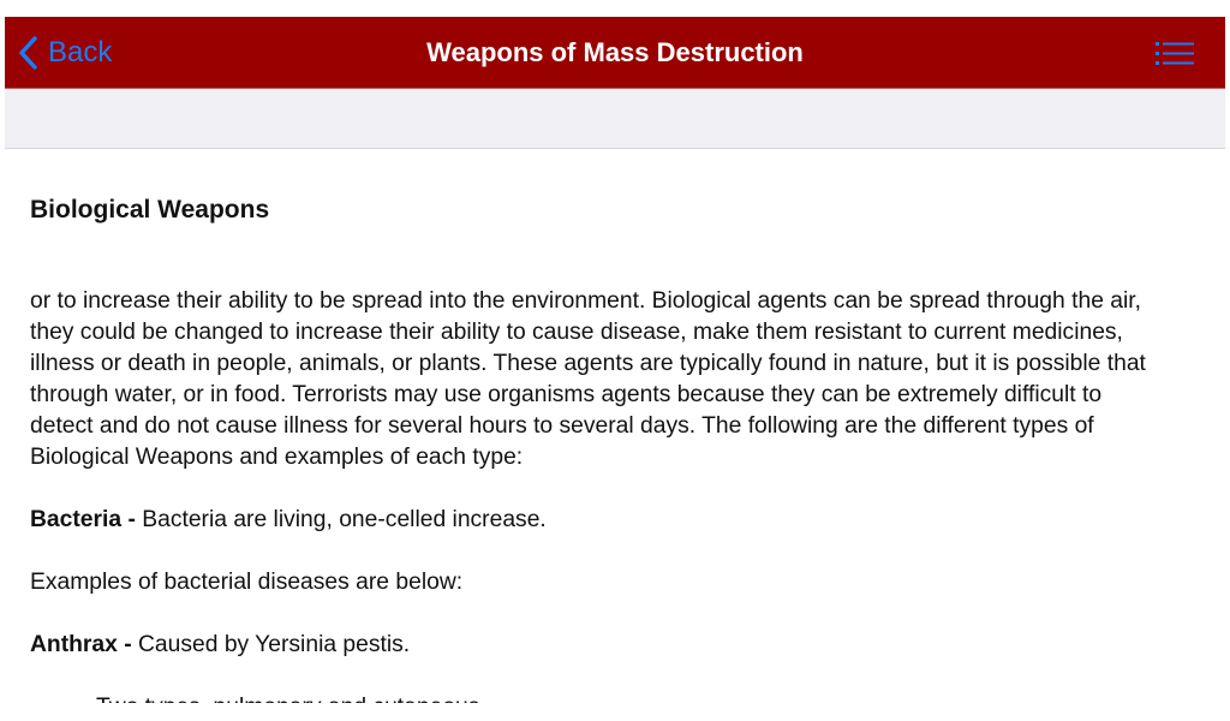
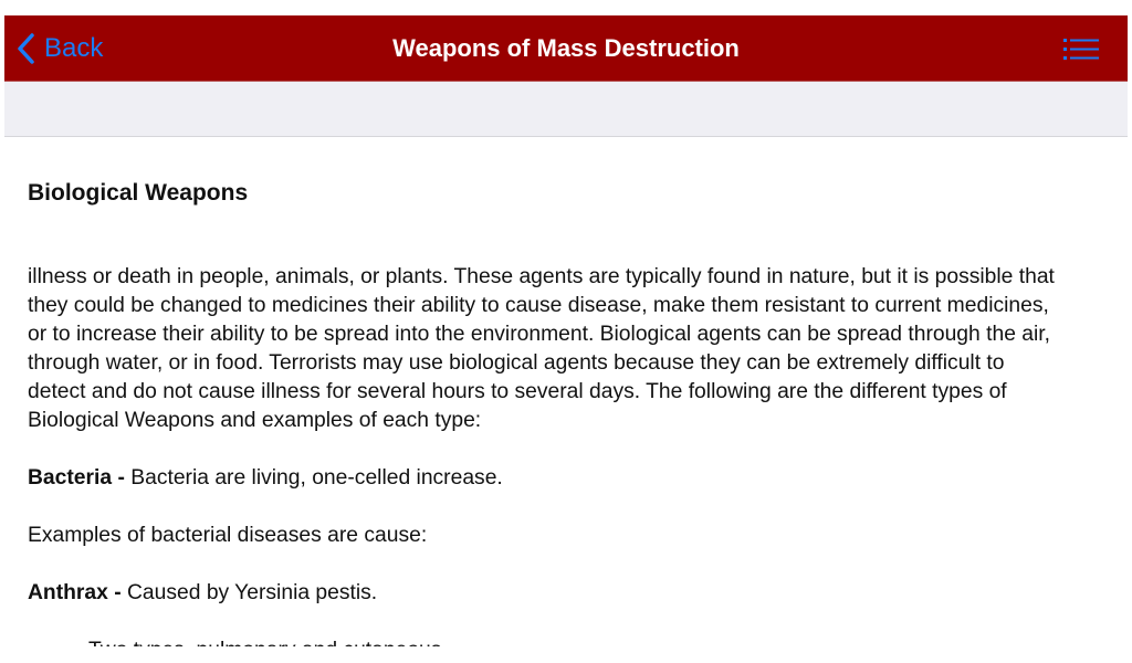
  Back
  Weapons of Mass Destruction
  Biological Weapons
- or to increase their ability to be spread into the environment. Biological agents can be spread through the air,
+ illness or death in people, animals, or plants. These agents are typically found in nature, but it is possible that
- they could be changed to increase their ability to cause disease, make them resistant to current medicines,
+ they could be changed to medicines their ability to cause disease, make them resistant to current medicines,
- illness or death in people, animals, or plants. These agents are typically found in nature, but it is possible that
+ or to increase their ability to be spread into the environment. Biological agents can be spread through the air,
- through water, or in food. Terrorists may use organisms agents because they can be extremely difficult to
+ through water, or in food. Terrorists may use biological agents because they can be extremely difficult to
  detect and do not cause illness for several hours to several days. The following are the different types of
  Biological Weapons and examples of each type:
  Bacteria - Bacteria are living, one-celled increase.
- Examples of bacterial diseases are below:
+ Examples of bacterial diseases are cause:
  Anthrax - Caused by Yersinia pestis.
